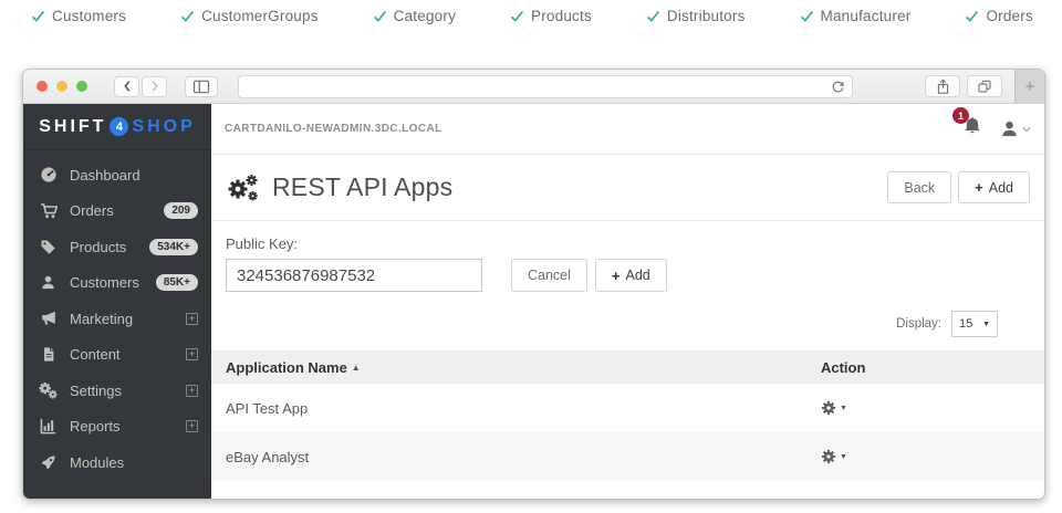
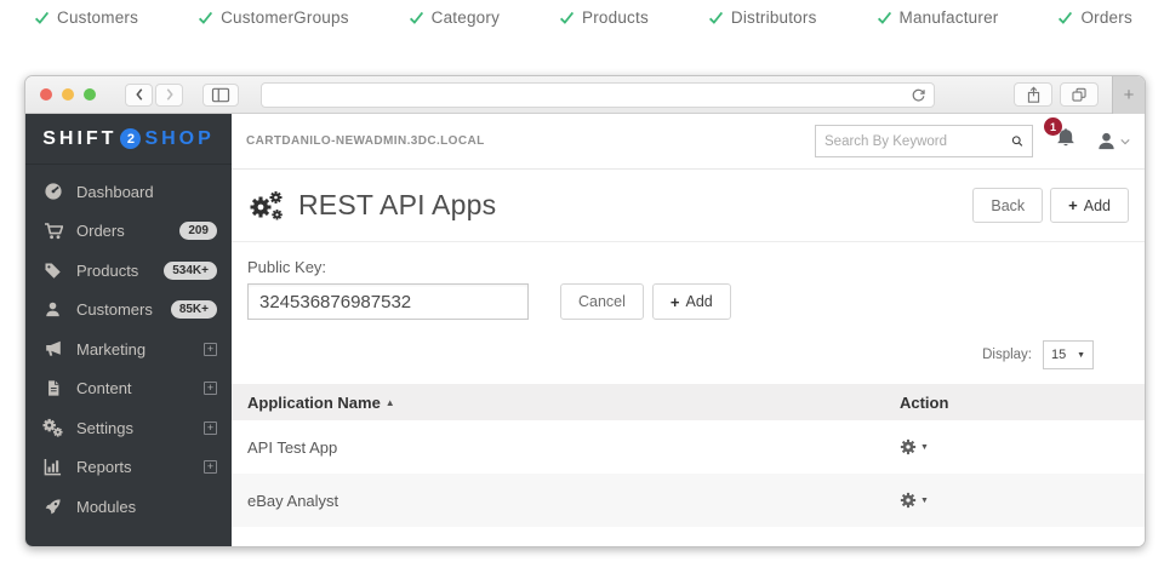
  Customers
  CustomerGroups
  Category
  Products
  Distributors
  Manufacturer
  Orders
  +
  SHIFT
- 4
+ 2
  SHOP
  Dashboard
  Orders
  209
  Products
  534K+
  Customers
  85K+
  Marketing
  +
  Content
  +
  Settings
  +
  Reports
  +
  Modules
  CARTDANILO-NEWADMIN.3DC.LOCAL
+ Search By Keyword
  1
  REST API Apps
  Back
  +
  Add
  Public Key:
  324536876987532
  Cancel
  +
  Add
  Display:
  15
  Application Name
  ▲
  Action
  API Test App
  eBay Analyst
